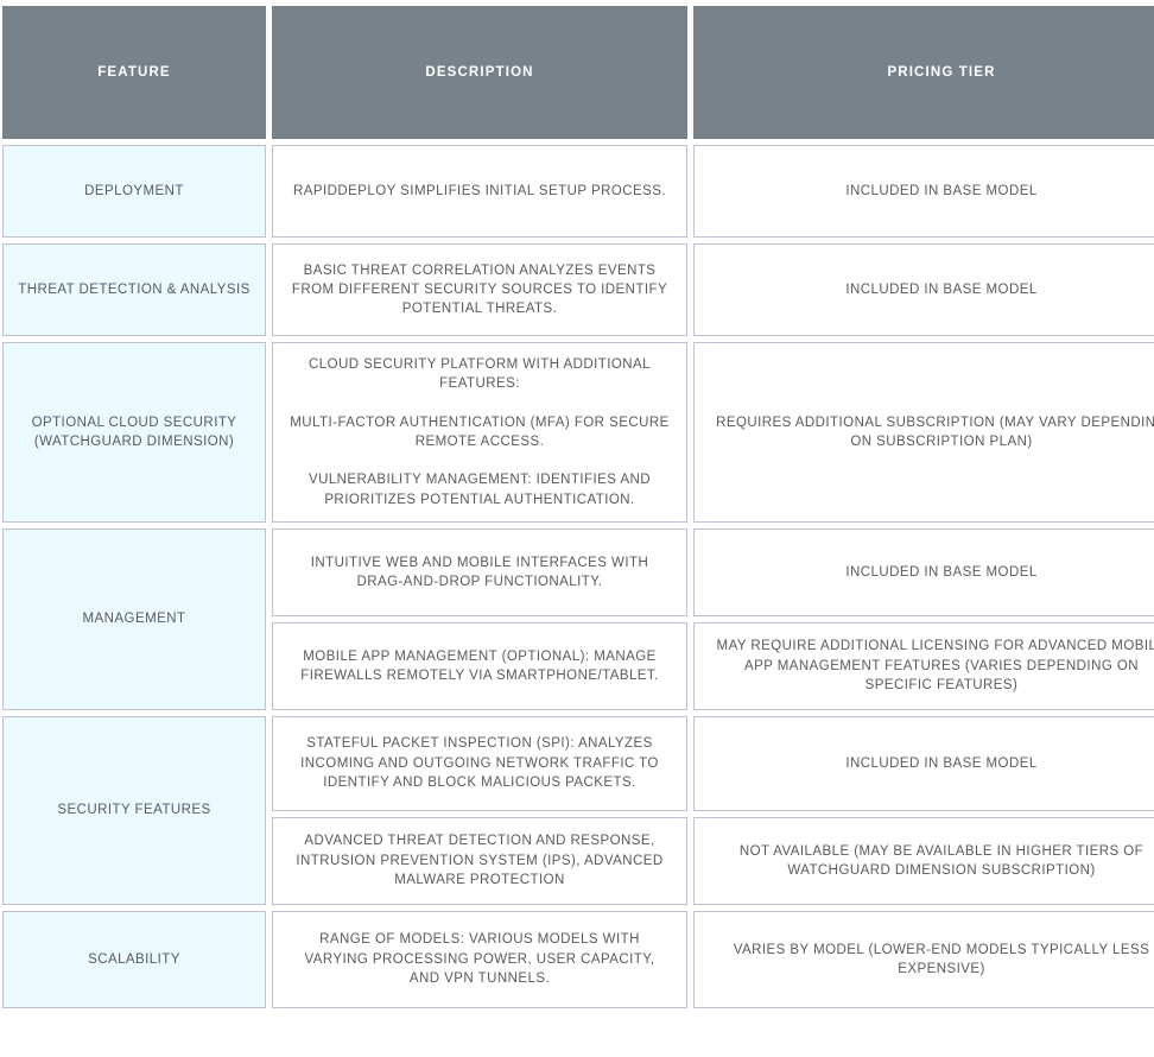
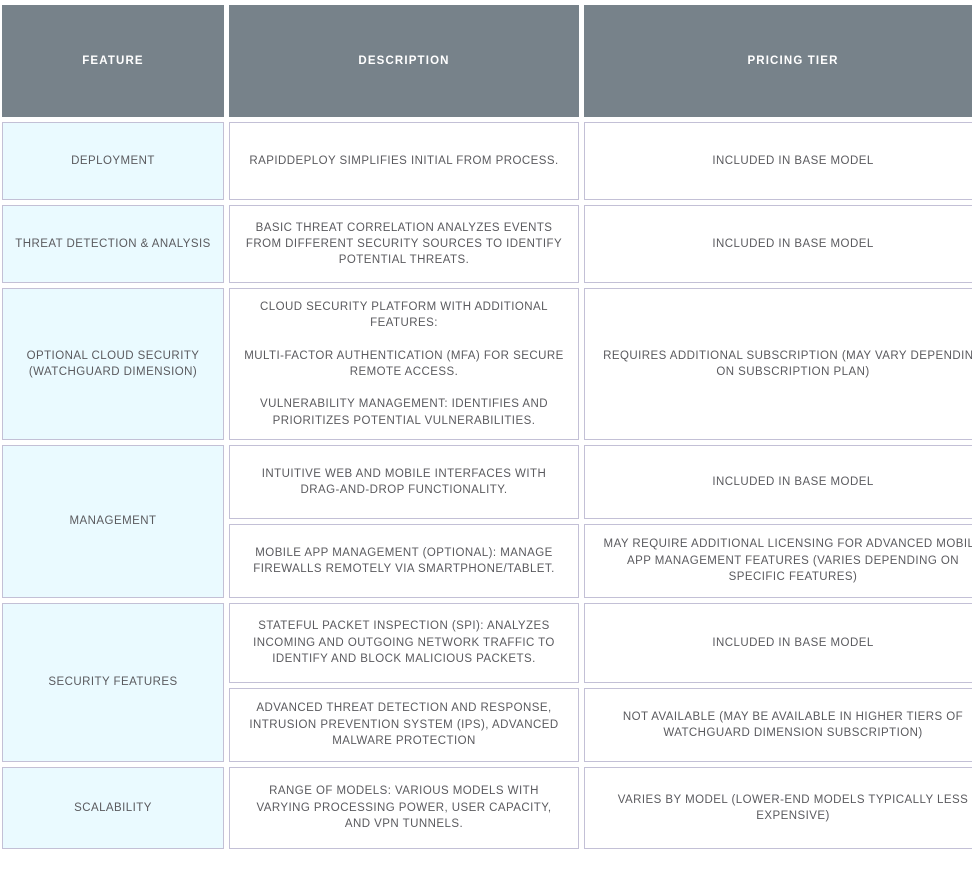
  FEATURE	DESCRIPTION	PRICING TIER
- DEPLOYMENT	RAPIDDEPLOY SIMPLIFIES INITIAL SETUP PROCESS.	INCLUDED IN BASE MODEL
+ DEPLOYMENT	RAPIDDEPLOY SIMPLIFIES INITIAL FROM PROCESS.	INCLUDED IN BASE MODEL
  THREAT DETECTION & ANALYSIS	BASIC THREAT CORRELATION ANALYZES EVENTS FROM DIFFERENT SECURITY SOURCES TO IDENTIFY POTENTIAL THREATS.	INCLUDED IN BASE MODEL
- OPTIONAL CLOUD SECURITY (WATCHGUARD DIMENSION)	CLOUD SECURITY PLATFORM WITH ADDITIONAL FEATURES: MULTI-FACTOR AUTHENTICATION (MFA) FOR SECURE REMOTE ACCESS. VULNERABILITY MANAGEMENT: IDENTIFIES AND PRIORITIZES POTENTIAL AUTHENTICATION.	REQUIRES ADDITIONAL SUBSCRIPTION (MAY VARY DEPENDIN ON SUBSCRIPTION PLAN)
+ OPTIONAL CLOUD SECURITY (WATCHGUARD DIMENSION)	CLOUD SECURITY PLATFORM WITH ADDITIONAL FEATURES: MULTI-FACTOR AUTHENTICATION (MFA) FOR SECURE REMOTE ACCESS. VULNERABILITY MANAGEMENT: IDENTIFIES AND PRIORITIZES POTENTIAL VULNERABILITIES.	REQUIRES ADDITIONAL SUBSCRIPTION (MAY VARY DEPENDIN ON SUBSCRIPTION PLAN)
  MANAGEMENT	INTUITIVE WEB AND MOBILE INTERFACES WITH DRAG-AND-DROP FUNCTIONALITY.	INCLUDED IN BASE MODEL
  MOBILE APP MANAGEMENT (OPTIONAL): MANAGE FIREWALLS REMOTELY VIA SMARTPHONE/TABLET.	MAY REQUIRE ADDITIONAL LICENSING FOR ADVANCED MOBIL APP MANAGEMENT FEATURES (VARIES DEPENDING ON SPECIFIC FEATURES)
  SECURITY FEATURES	STATEFUL PACKET INSPECTION (SPI): ANALYZES INCOMING AND OUTGOING NETWORK TRAFFIC TO IDENTIFY AND BLOCK MALICIOUS PACKETS.	INCLUDED IN BASE MODEL
  ADVANCED THREAT DETECTION AND RESPONSE, INTRUSION PREVENTION SYSTEM (IPS), ADVANCED MALWARE PROTECTION	NOT AVAILABLE (MAY BE AVAILABLE IN HIGHER TIERS OF WATCHGUARD DIMENSION SUBSCRIPTION)
  SCALABILITY	RANGE OF MODELS: VARIOUS MODELS WITH VARYING PROCESSING POWER, USER CAPACITY, AND VPN TUNNELS.	VARIES BY MODEL (LOWER-END MODELS TYPICALLY LESS EXPENSIVE)
